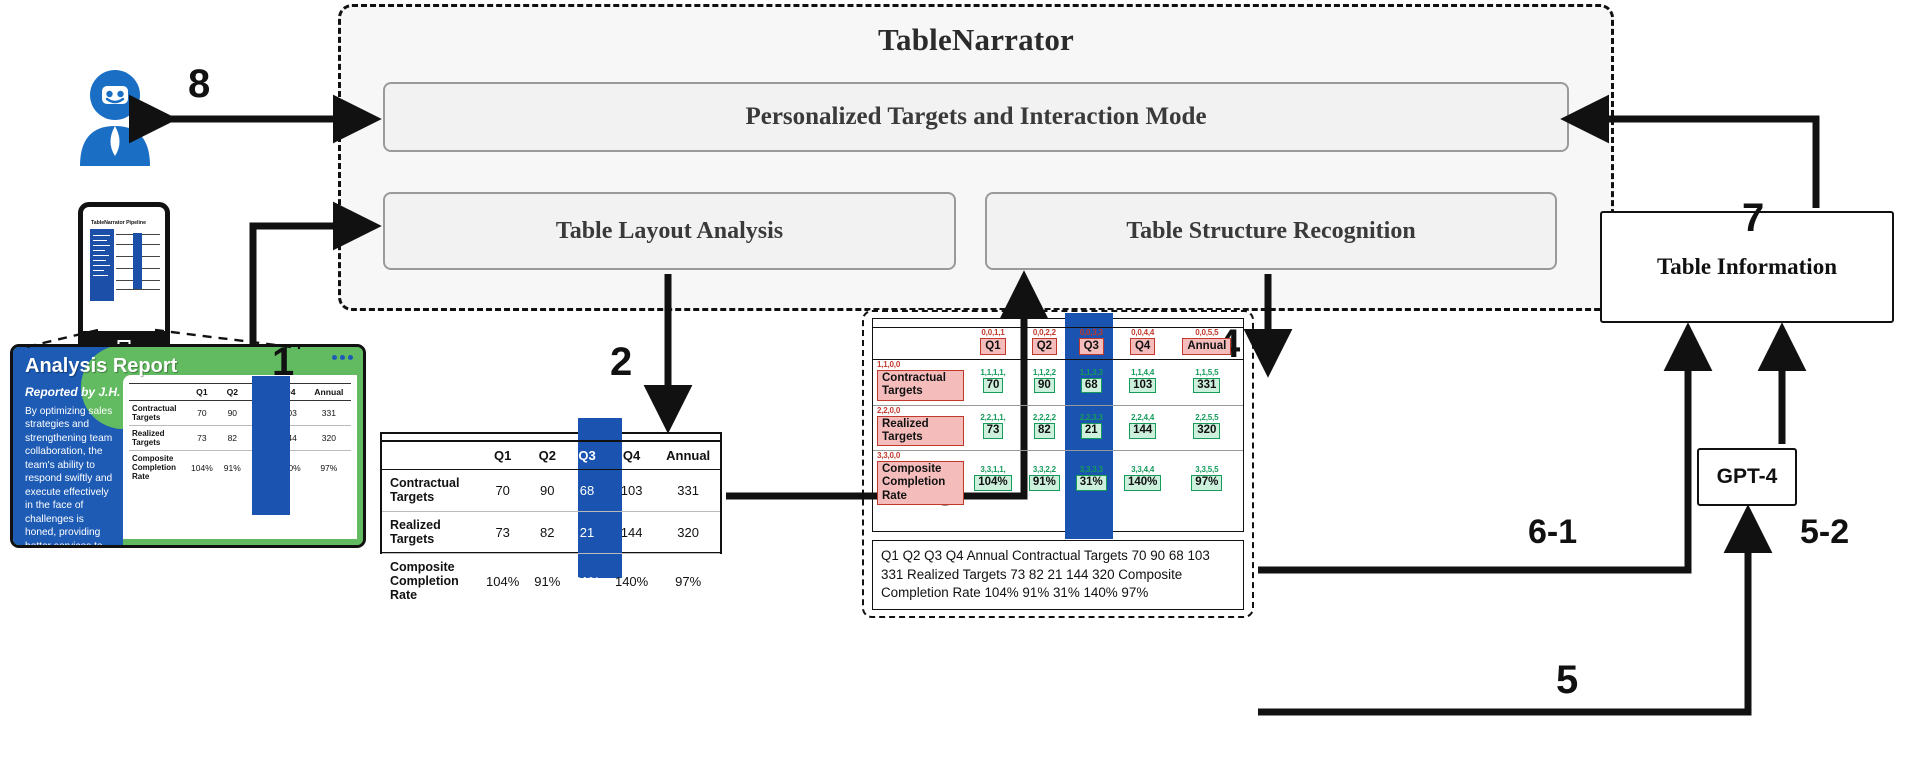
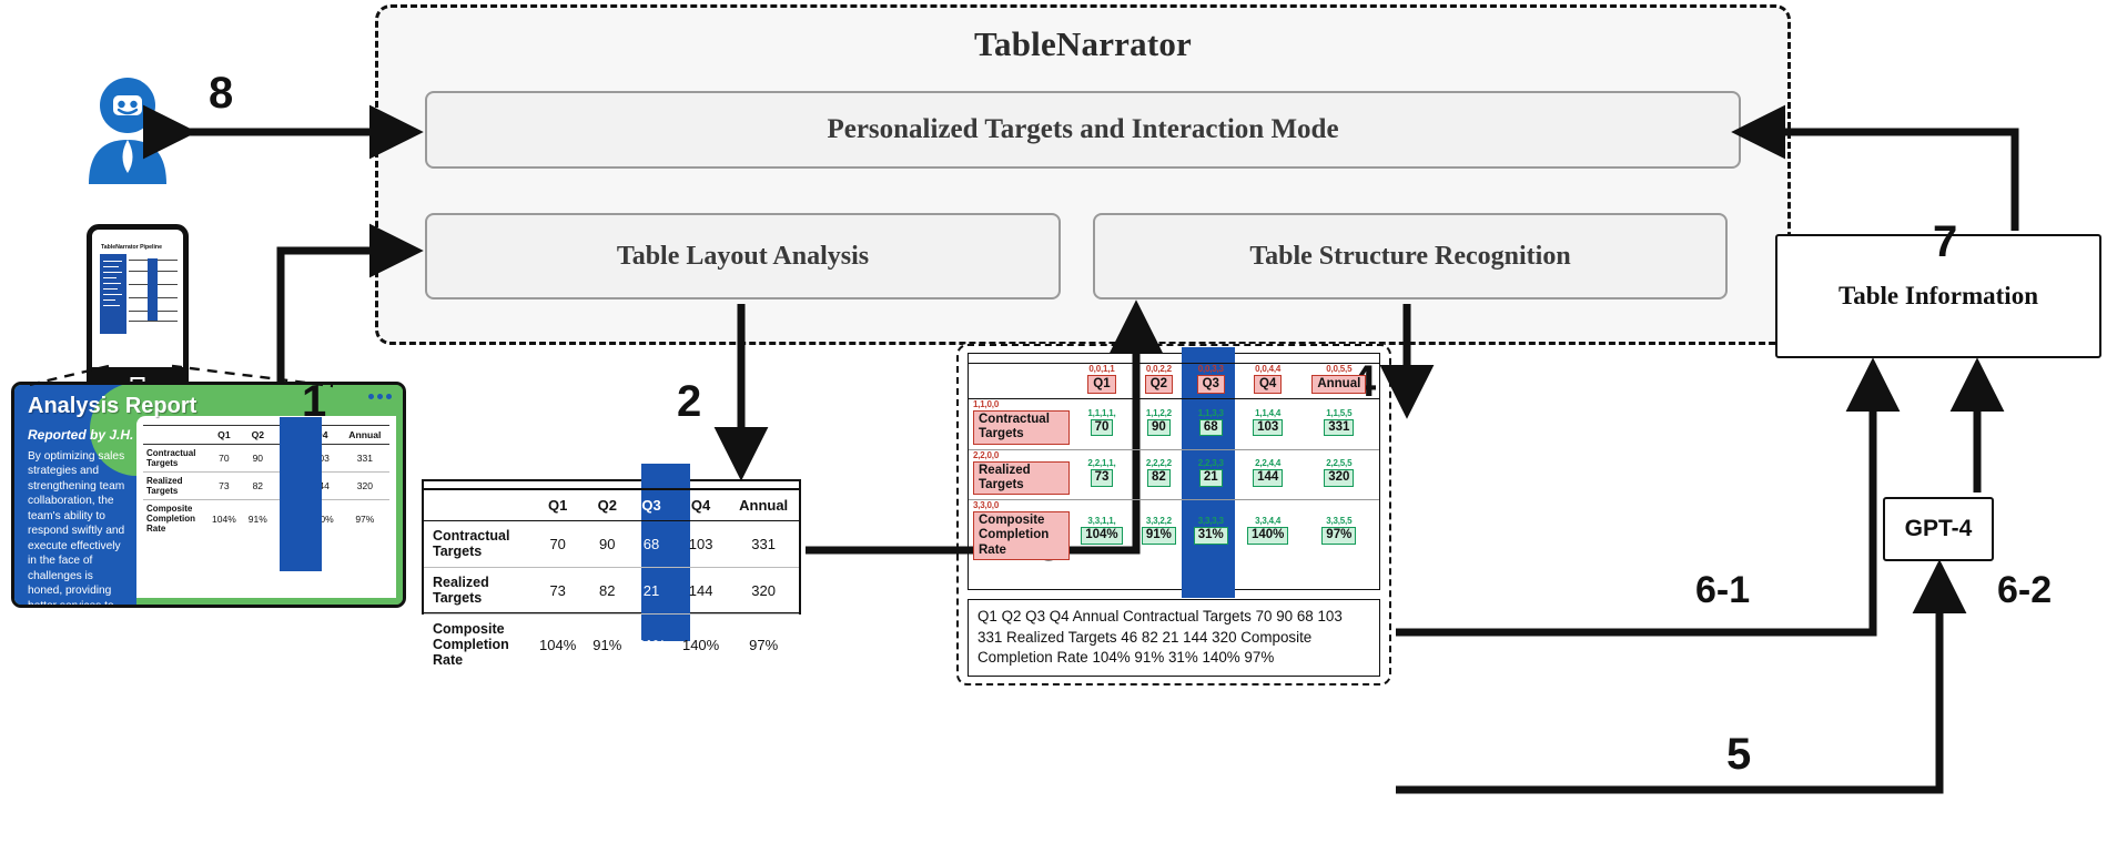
  TableNarrator
  Personalized Targets and Interaction Mode
  Table Layout Analysis
  Table Structure Recognition
  Analysis Report
  Reported by J.H.
  By optimizing sales strategies and strengthening team collaboration, the team's ability to respond swiftly and execute effectively in the face of challenges is honed, providing
  	Q1	Q2		4	Annual
  Contractual Targets	70	90		3	331
  Realized Targets	73	82		4	320
  Composite Completion Rate	104%	91%		0%	97%
  	Q1	Q2	Q3	Q4	Annual
  Contractual Targets	70	90	68	103	331
  Realized Targets	73	82	21	144	320
  Composite Completion Rate	104%	91%	31%	140%	97%
  	0,0,1,1 Q1	0,0,2,2 Q2	0,0,3,3 Q3	0,0,4,4 Q4	0,0,5,5 Annual
  1,1,0,0 Contractual Targets	1,1,1,1, 70	1,1,2,2 90	1,1,3,3 68	1,1,4,4 103	1,1,5,5 331
  2,2,0,0 Realized Targets	2,2,1,1, 73	2,2,2,2 82	2,2,3,3 21	2,2,4,4 144	2,2,5,5 320
  3,3,0,0 Composite Completion Rate	3,3,1,1, 104%	3,3,2,2 91%	3,3,3,3 31%	3,3,4,4 140%	3,3,5,5 97%
- Q1 Q2 Q3 Q4 Annual Contractual Targets 70 90 68 103 331 Realized Targets 73 82 21 144 320 Composite Completion Rate 104% 91% 31% 140% 97%
+ Q1 Q2 Q3 Q4 Annual Contractual Targets 70 90 68 103 331 Realized Targets 46 82 21 144 320 Composite Completion Rate 104% 91% 31% 140% 97%
  GPT-4
  Table Information
  1
  2
  5
  6-1
- 5-2
+ 6-2
  7
  8
